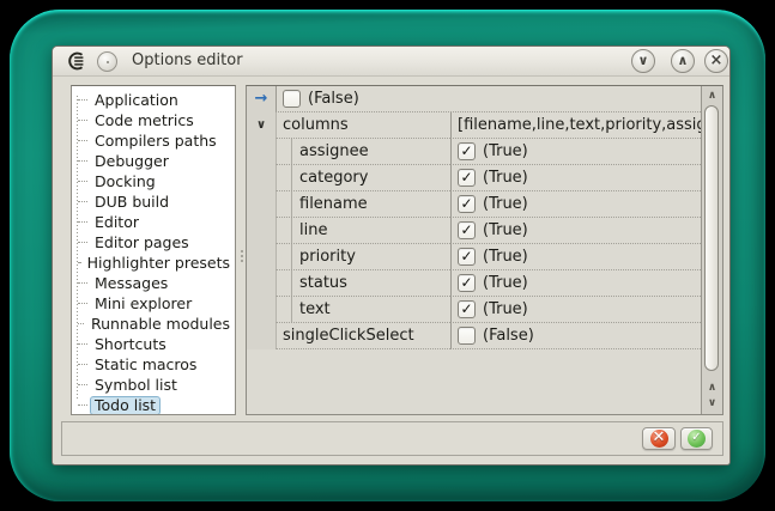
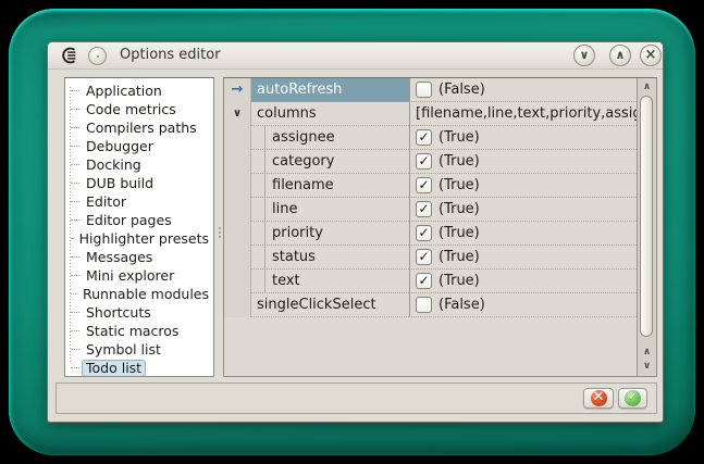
  Options editor
  ∨
  ∧
  ×
  Application
  Code metrics
  Compilers paths
  Debugger
  Docking
  DUB build
  Editor
  Editor pages
  Highlighter presets
  Messages
  Mini explorer
  Runnable modules
  Shortcuts
  Static macros
  Symbol list
  Todo list
  →
+ autoRefresh
  (False)
  ∨
  columns
  [filename,line,text,priority,assi
  assignee
  ✓
  (True)
  category
  ✓
  (True)
  filename
  ✓
  (True)
  line
  ✓
  (True)
  priority
  ✓
  (True)
  status
  ✓
  (True)
  text
  ✓
  (True)
  singleClickSelect
  (False)
  ∧
  ∧
  ∨
  ✕
  ✓
